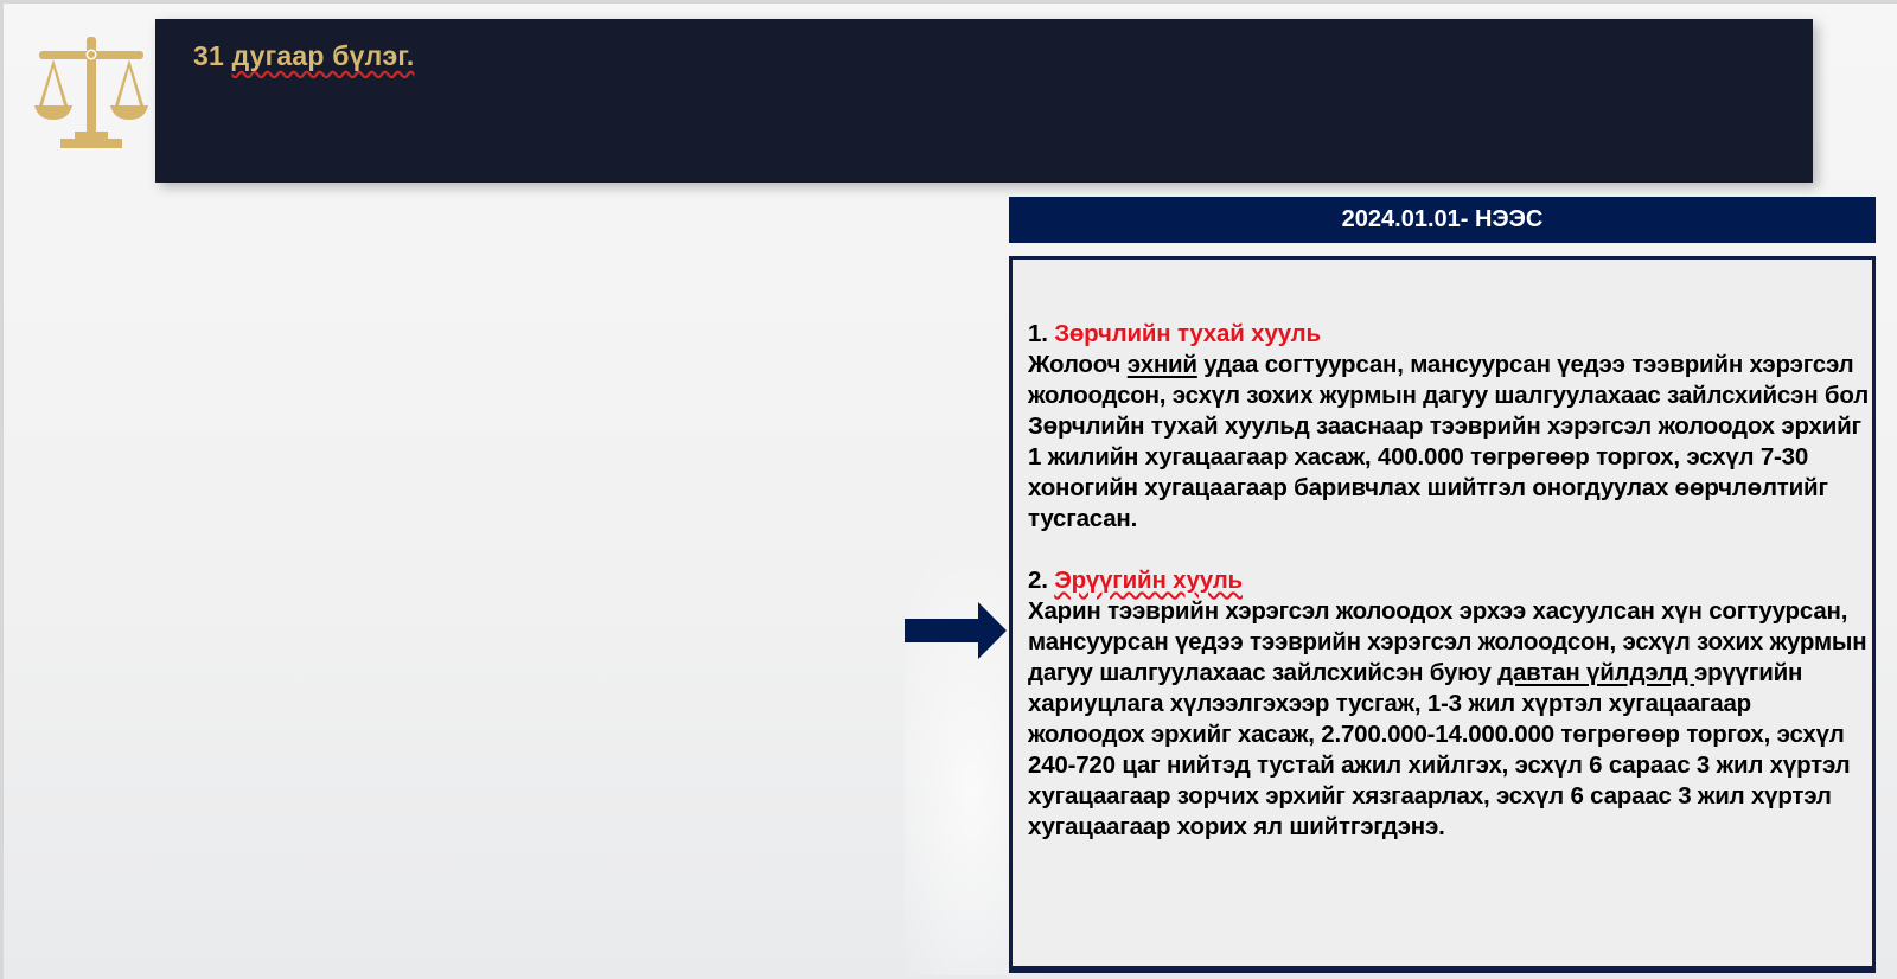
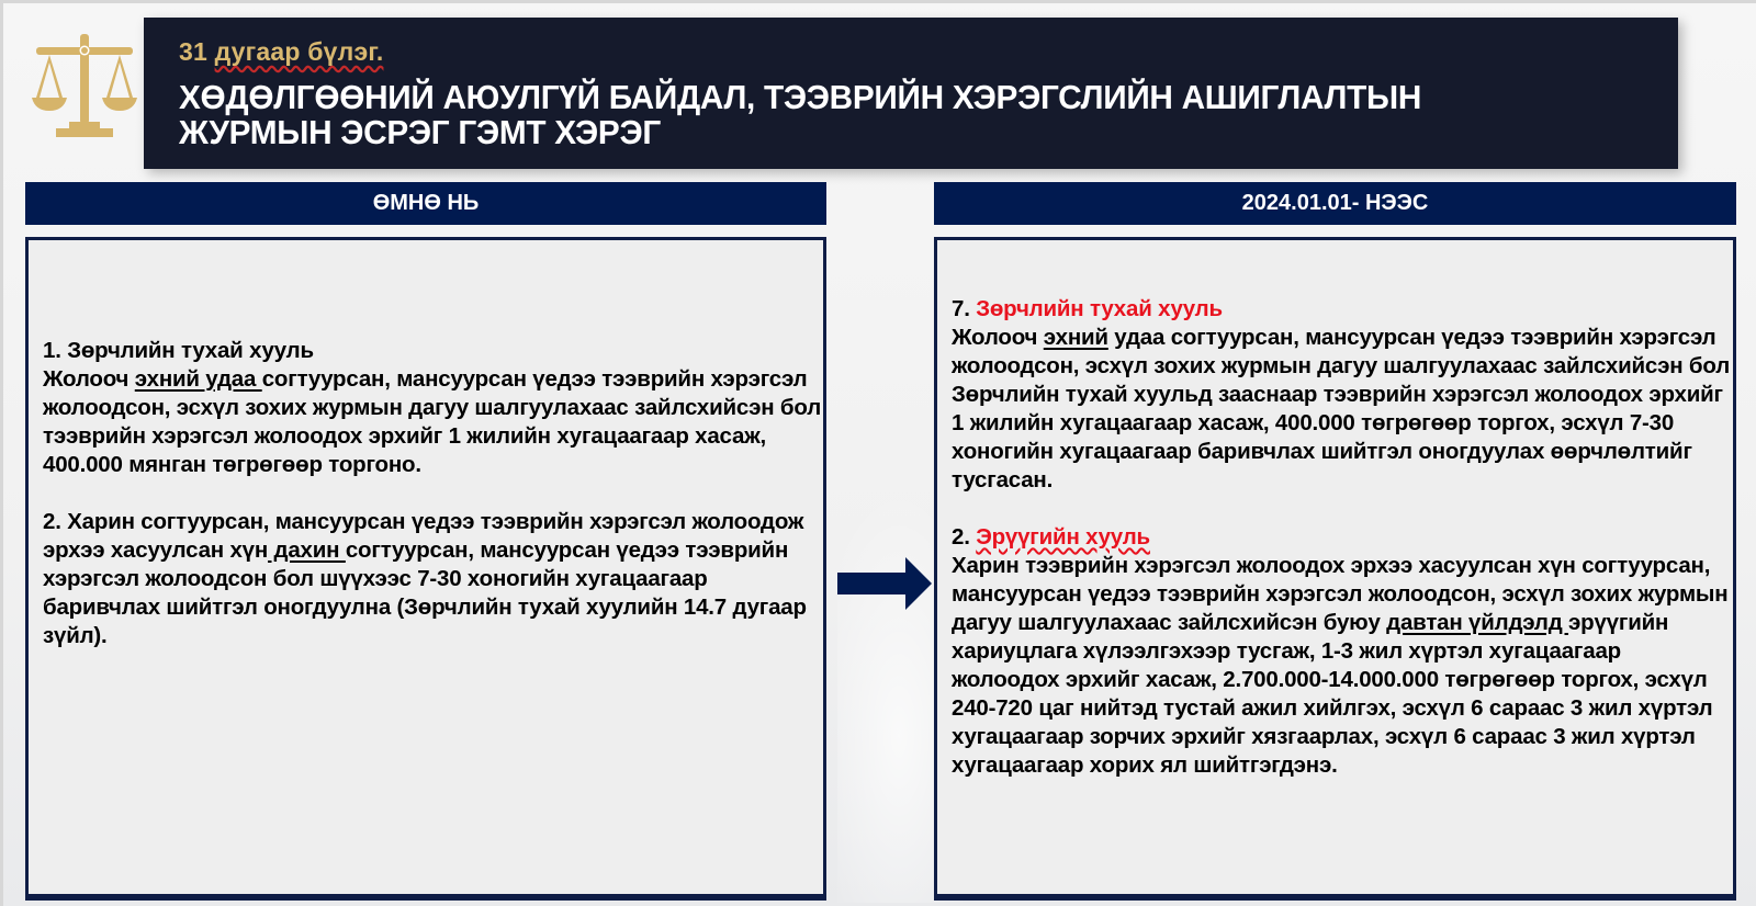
  31 дугаар бүлэг.
+ ХӨДӨЛГӨӨНИЙ АЮУЛГҮЙ БАЙДАЛ, ТЭЭВРИЙН ХЭРЭГСЛИЙН АШИГЛАЛТЫН
+ ЖУРМЫН ЭСРЭГ ГЭМТ ХЭРЭГ
+ ӨМНӨ НЬ
  2024.01.01- НЭЭС
+ 1. Зөрчлийн тухай хууль Жолооч эхний удаа согтуурсан, мансуурсан үедээ тээврийн хэрэгсэл жолоодсон, эсхүл зохих журмын дагуу шалгуулахаас зайлсхийсэн бол тээврийн хэрэгсэл жолоодох эрхийг 1 жилийн хугацаагаар хасаж, 400.000 мянган төгрөгөөр торгоно.
+ 2. Харин согтуурсан, мансуурсан үедээ тээврийн хэрэгсэл жолоодож эрхээ хасуулсан хүн дахин согтуурсан, мансуурсан үедээ тээврийн хэрэгсэл жолоодсон бол шүүхээс 7-30 хоногийн хугацаагаар баривчлах шийтгэл оногдуулна (Зөрчлийн тухай хуулийн 14.7 дугаар зүйл).
- 1. Зөрчлийн тухай хууль Жолооч эхний удаа согтуурсан, мансуурсан үедээ тээврийн хэрэгсэл жолоодсон, эсхүл зохих журмын дагуу шалгуулахаас зайлсхийсэн бол Зөрчлийн тухай хуульд зааснаар тээврийн хэрэгсэл жолоодох эрхийг 1 жилийн хугацаагаар хасаж, 400.000 төгрөгөөр торгох, эсхүл 7-30 хоногийн хугацаагаар баривчлах шийтгэл оногдуулах өөрчлөлтийг тусгасан.
+ 7. Зөрчлийн тухай хууль Жолооч эхний удаа согтуурсан, мансуурсан үедээ тээврийн хэрэгсэл жолоодсон, эсхүл зохих журмын дагуу шалгуулахаас зайлсхийсэн бол Зөрчлийн тухай хуульд зааснаар тээврийн хэрэгсэл жолоодох эрхийг 1 жилийн хугацаагаар хасаж, 400.000 төгрөгөөр торгох, эсхүл 7-30 хоногийн хугацаагаар баривчлах шийтгэл оногдуулах өөрчлөлтийг тусгасан.
  2. Эрүүгийн хууль Харин тээврийн хэрэгсэл жолоодох эрхээ хасуулсан хүн согтуурсан, мансуурсан үедээ тээврийн хэрэгсэл жолоодсон, эсхүл зохих журмын дагуу шалгуулахаас зайлсхийсэн буюу давтан үйлдэлд эрүүгийн хариуцлага хүлээлгэхээр тусгаж, 1-3 жил хүртэл хугацаагаар жолоодох эрхийг хасаж, 2.700.000-14.000.000 төгрөгөөр торгох, эсхүл 240-720 цаг нийтэд тустай ажил хийлгэх, эсхүл 6 сараас 3 жил хүртэл хугацаагаар зорчих эрхийг хязгаарлах, эсхүл 6 сараас 3 жил хүртэл хугацаагаар хорих ял шийтгэгдэнэ.
